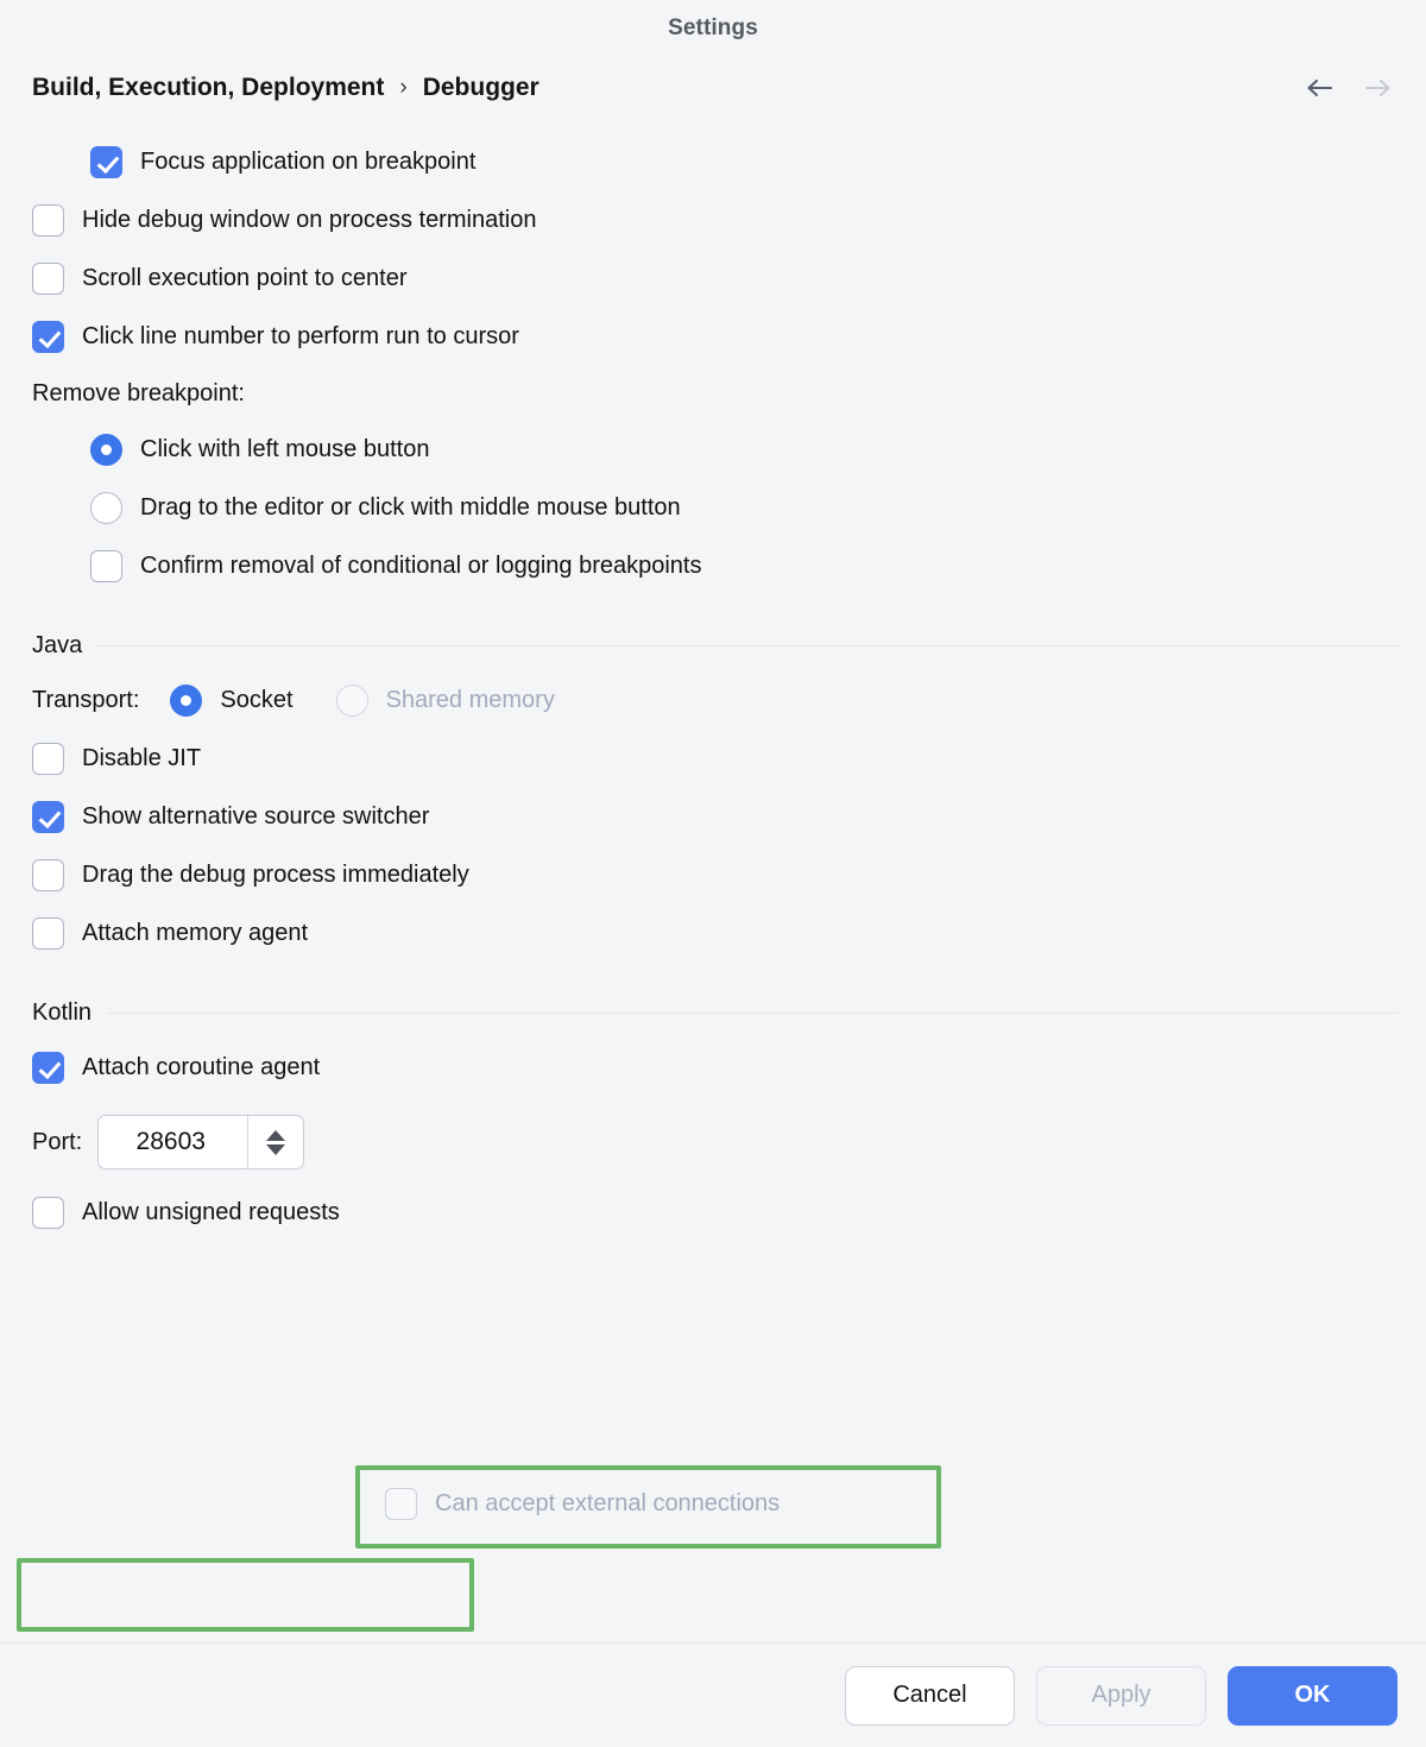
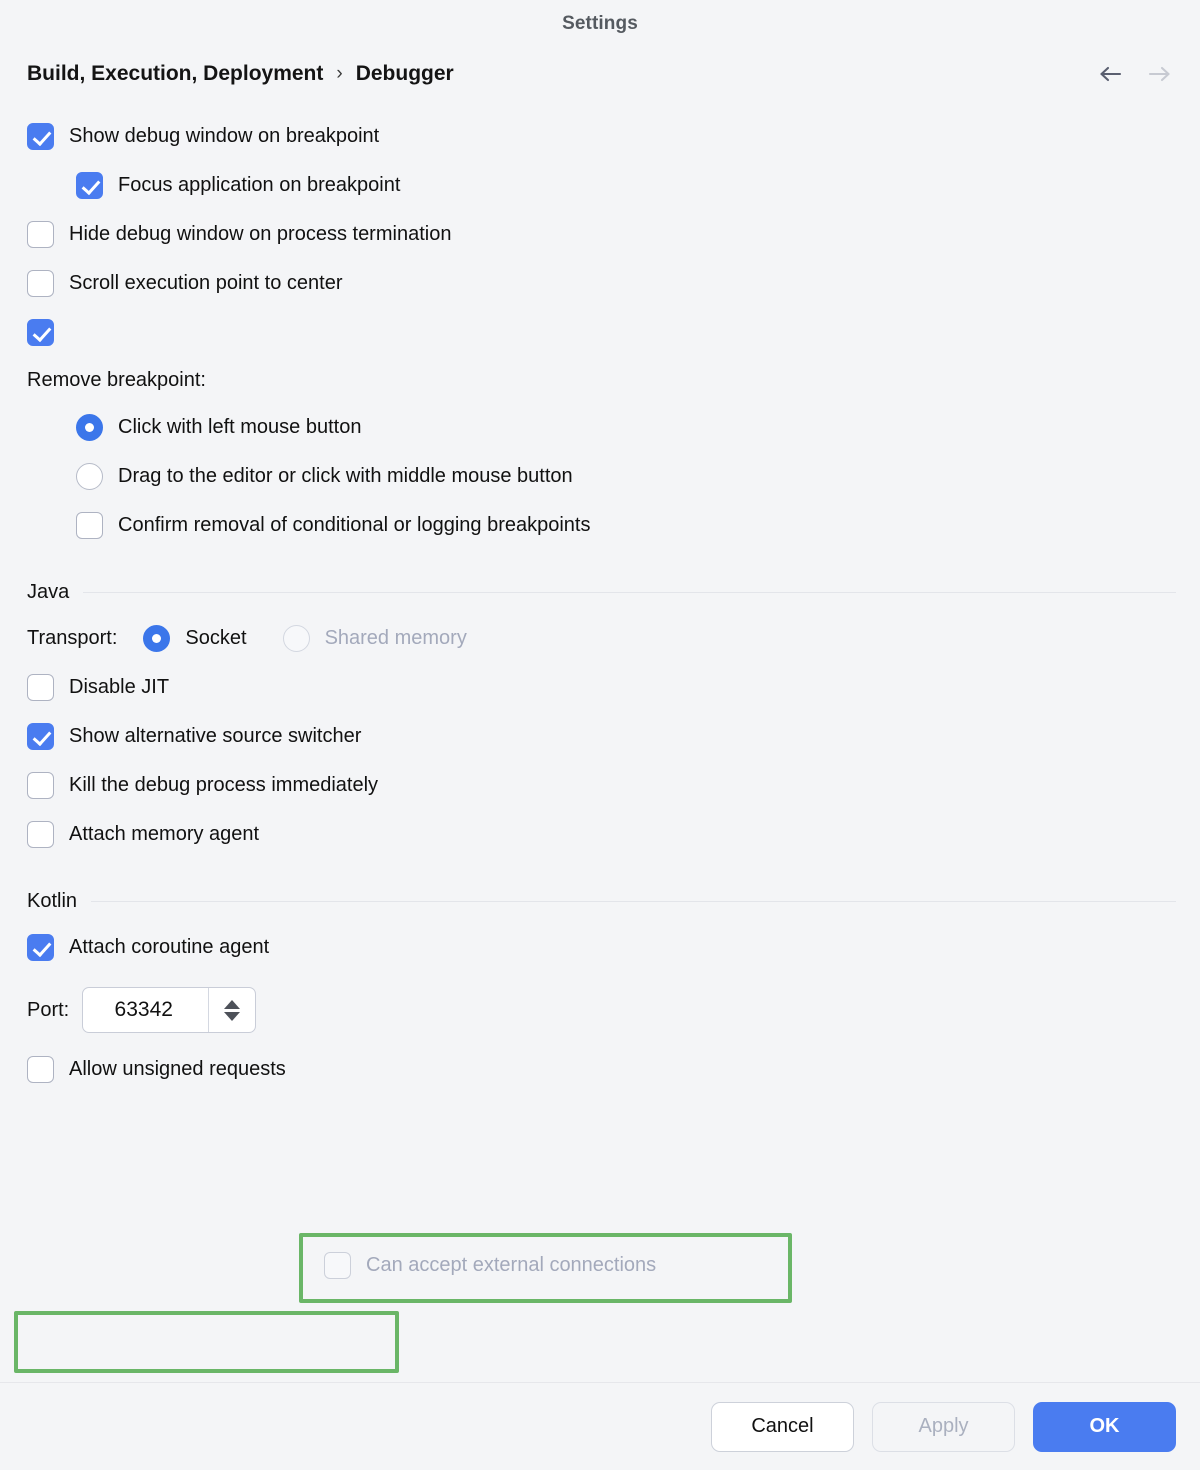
  Settings
  Build, Execution, Deployment
  ›
  Debugger
+ Show debug window on breakpoint
  Focus application on breakpoint
  Hide debug window on process termination
  Scroll execution point to center
- Click line number to perform run to cursor
  Remove breakpoint:
  Click with left mouse button
  Drag to the editor or click with middle mouse button
  Confirm removal of conditional or logging breakpoints
  Java
  Transport:
  Socket
  Shared memory
  Disable JIT
  Show alternative source switcher
- Drag the debug process immediately
+ Kill the debug process immediately
  Attach memory agent
  Kotlin
  Attach coroutine agent
  Port:
- 28603
+ 63342
  Allow unsigned requests
  Can accept external connections
  Cancel
  Apply
  OK
